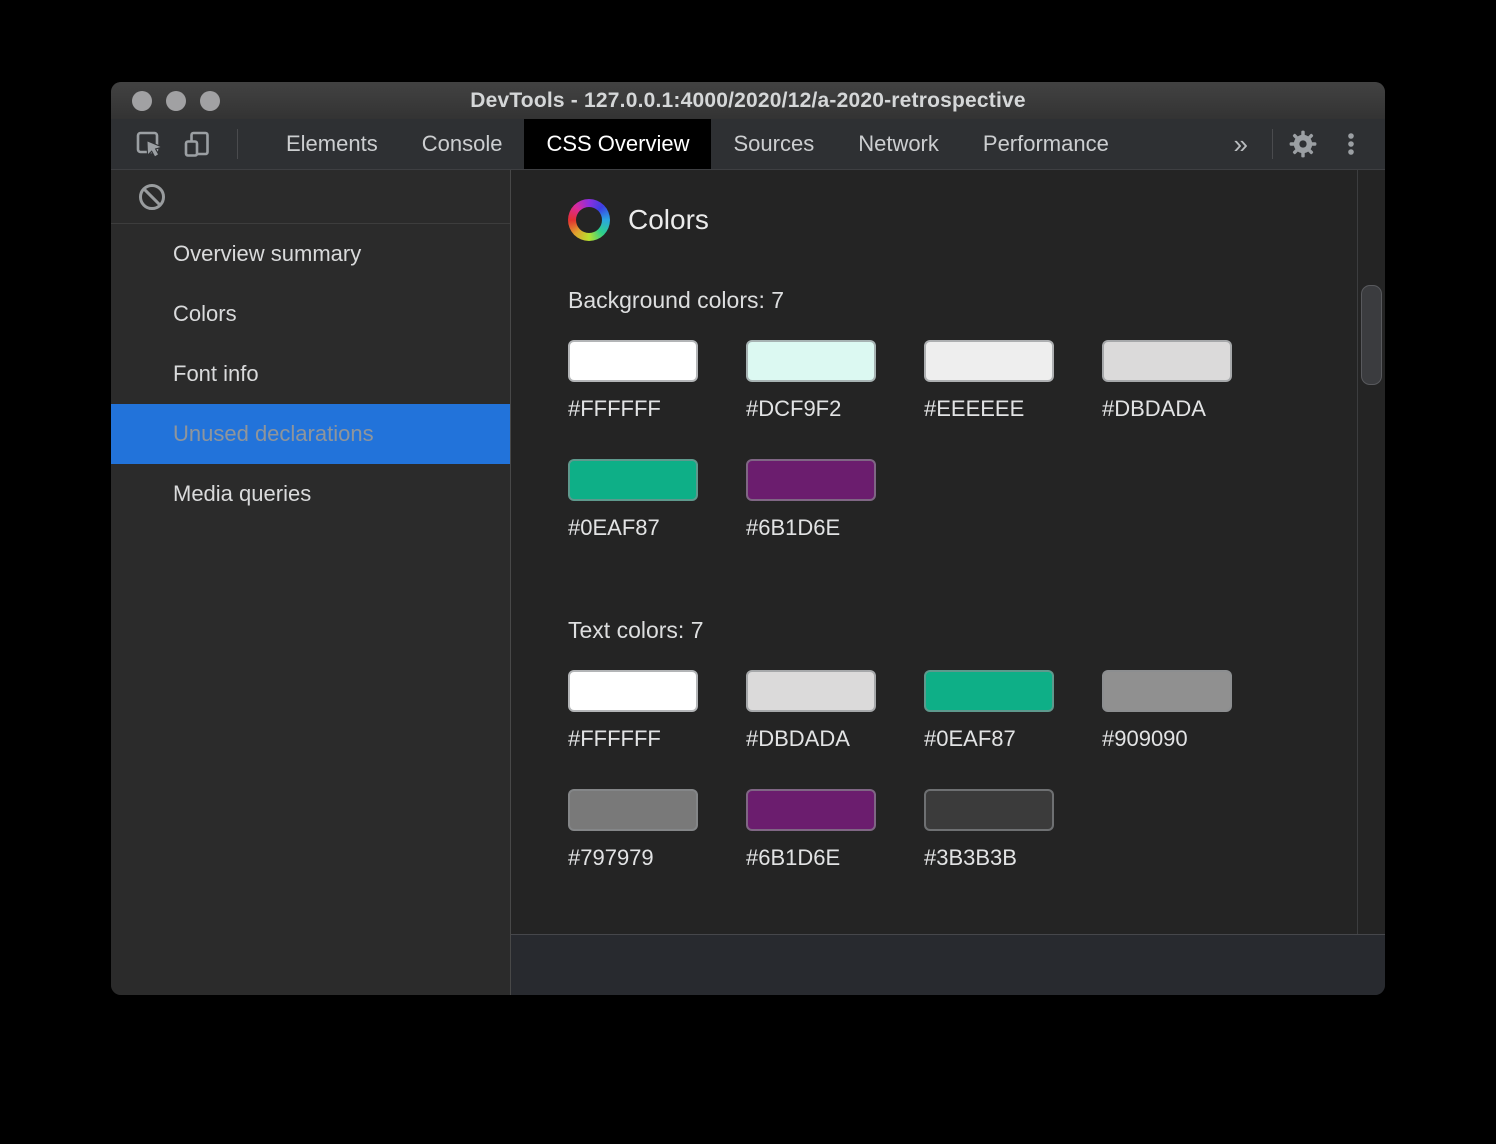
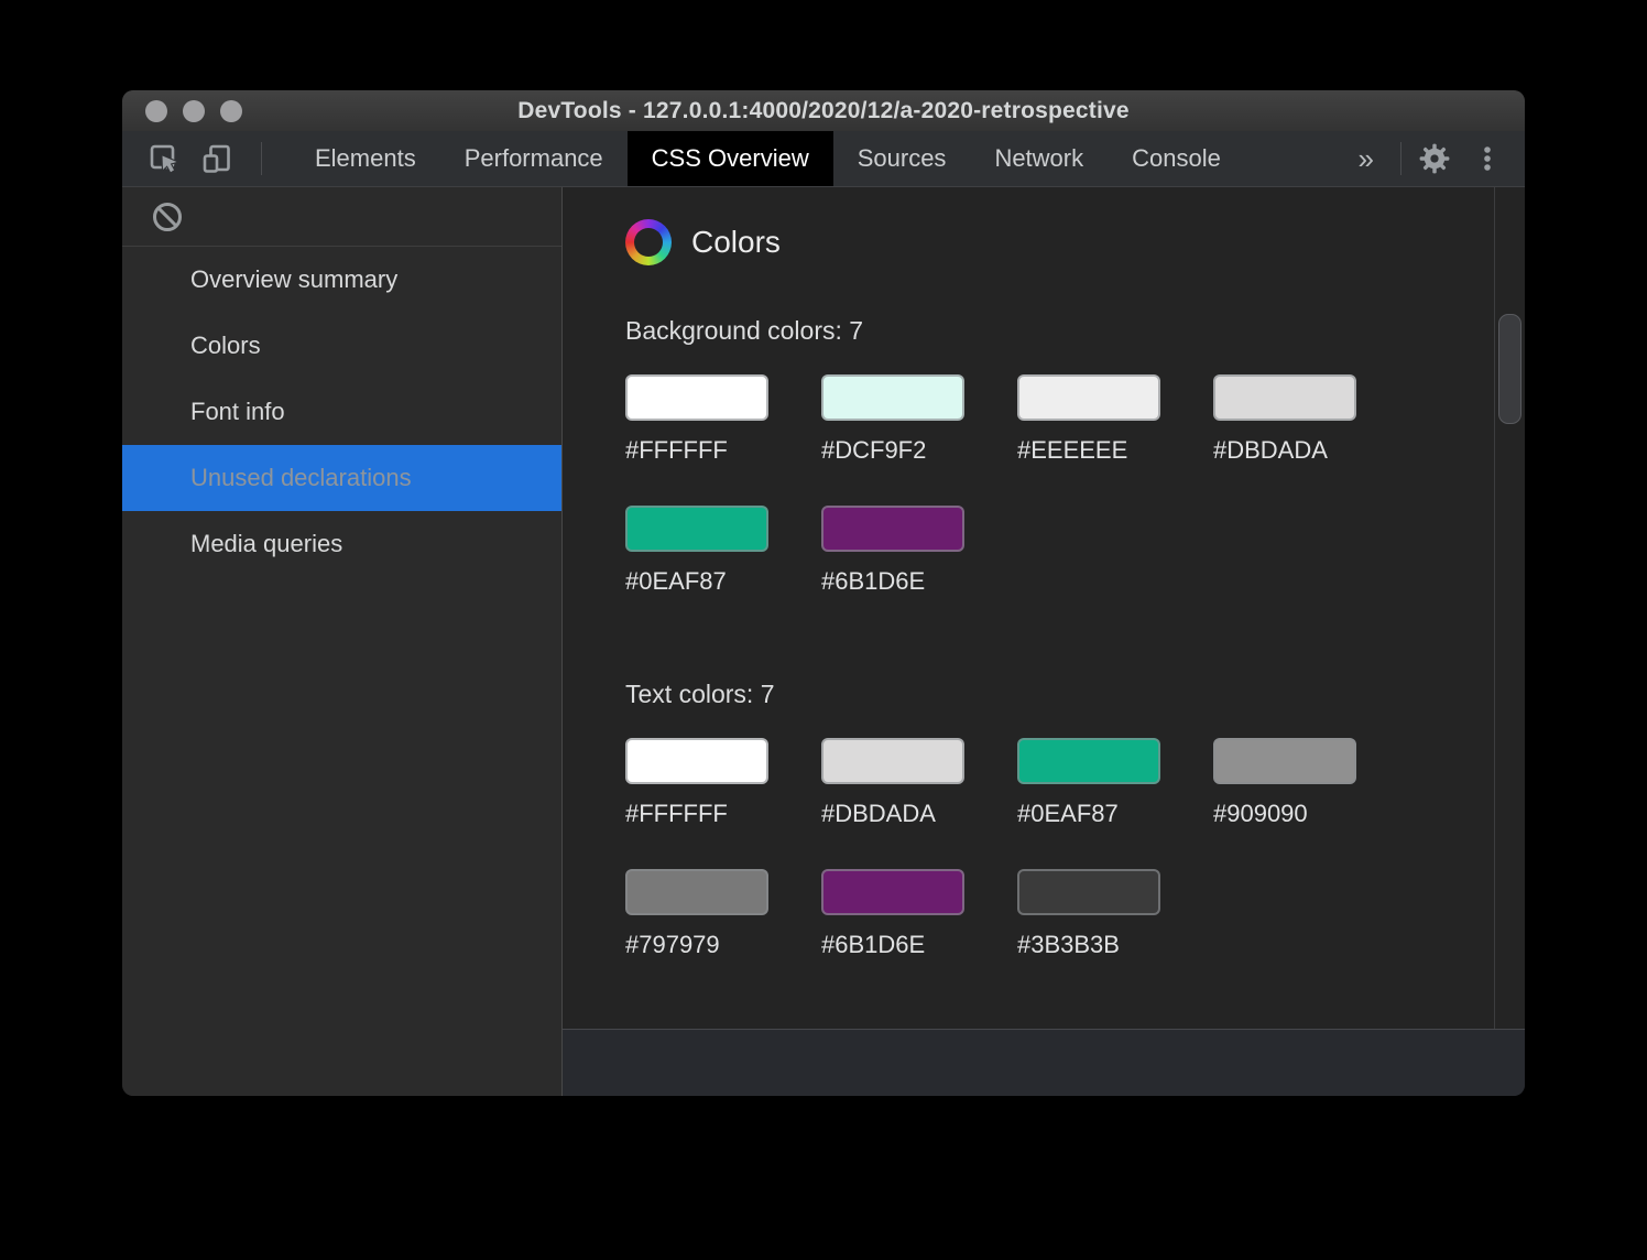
  DevTools - 127.0.0.1:4000/2020/12/a-2020-retrospective
  Elements
- Console
+ Performance
  CSS Overview
  Sources
  Network
- Performance
+ Console
  »
  Overview summary
  Colors
  Font info
  Unused declarations
  Media queries
  Colors
  Background colors: 7
  #FFFFFF
  #DCF9F2
  #EEEEEE
  #DBDADA
  #0EAF87
  #6B1D6E
  Text colors: 7
  #FFFFFF
  #DBDADA
  #0EAF87
  #909090
  #797979
  #6B1D6E
  #3B3B3B
